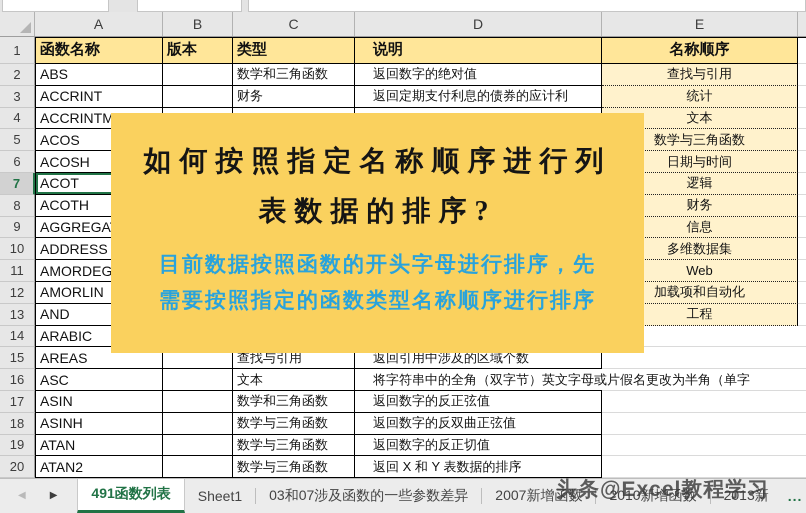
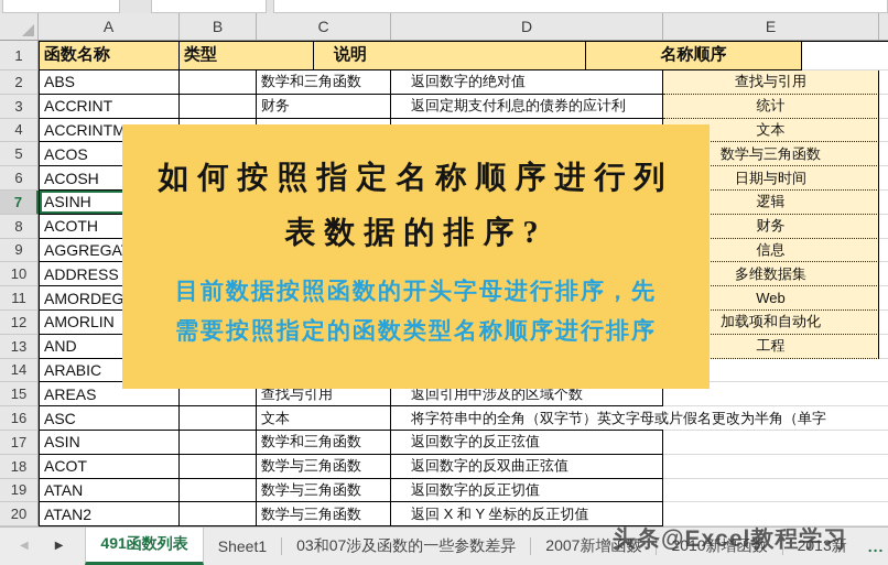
  A
  B
  C
  D
  E
  1
  函数名称
- 版本
  类型
  说明
  名称顺序
  2
  ABS
  数学和三角函数
  返回数字的绝对值
  查找与引用
  3
  ACCRINT
  财务
  返回定期支付利息的债券的应计利
  统计
  4
  ACCRINTM
  文本
  5
  ACOS
  数学与三角函数
  6
  ACOSH
  日期与时间
  7
- ACOT
+ ASINH
  逻辑
  8
  ACOTH
  财务
  9
  AGGREGA
  信息
  10
  ADDRESS
  多维数据集
  11
  AMORDEG
  Web
  12
  AMORLIN
  加载项和自动化
  13
  AND
  工程
  14
  ARABIC
  15
  AREAS
  查找与引用
  返回引用中涉及的区域个数
  16
  ASC
  文本
  将字符串中的全角（双字节）英文字母或片假名更改为半角（单字
  17
  ASIN
  数学和三角函数
  返回数字的反正弦值
  18
- ASINH
+ ACOT
  数学与三角函数
  返回数字的反双曲正弦值
  19
  ATAN
  数学与三角函数
  返回数字的反正切值
  20
  ATAN2
  数学与三角函数
- 返回 X 和 Y 表数据的排序
+ 返回 X 和 Y 坐标的反正切值
  如何按照指定名称顺序进行列
  表数据的排序?
  目前数据按照函数的开头字母进行排序，先
  需要按照指定的函数类型名称顺序进行排序
  ◀
  ▶
  491函数列表
  Sheet1
  03和07涉及函数的一些参数差异
  2007新增函数
  2010新增函数
  2013新
  ...
  头条@Excel教程学习
